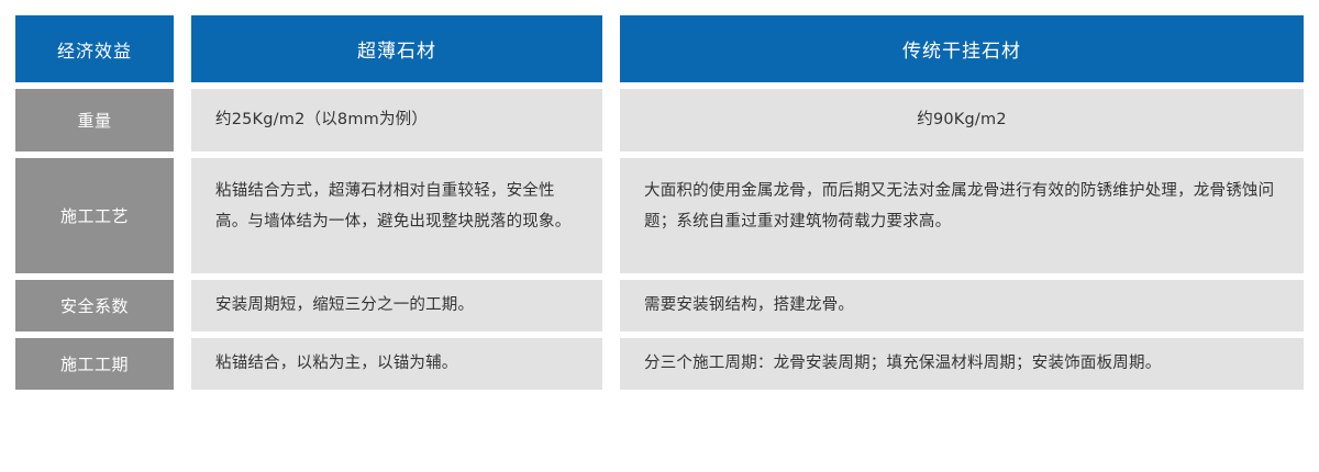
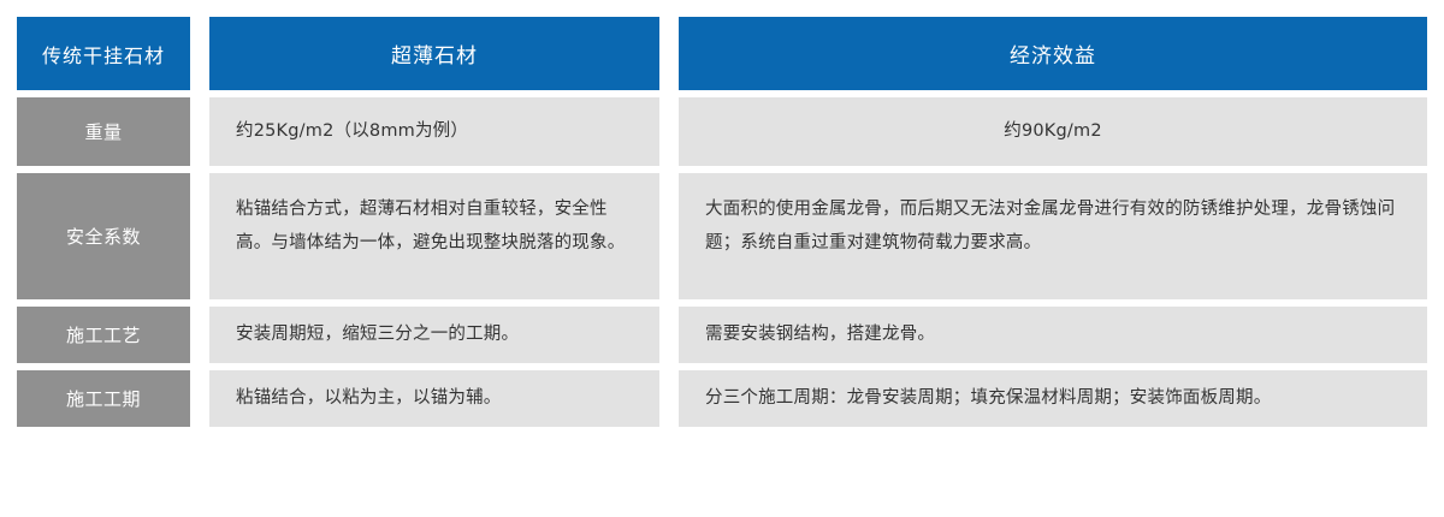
- 经济效益
+ 传统干挂石材
  超薄石材
- 传统干挂石材
+ 经济效益
  重量
  约25Kg/m2（以8mm为例）
  约90Kg/m2
- 施工工艺
+ 安全系数
  粘锚结合方式，超薄石材相对自重较轻，安全性高。与墙体结为一体，避免出现整块脱落的现象。
  大面积的使用金属龙骨，而后期又无法对金属龙骨进行有效的防锈维护处理，龙骨锈蚀问题；系统自重过重对建筑物荷载力要求高。
- 安全系数
+ 施工工艺
  安装周期短，缩短三分之一的工期。
  需要安装钢结构，搭建龙骨。
  施工工期
  粘锚结合，以粘为主，以锚为辅。
  分三个施工周期：龙骨安装周期；填充保温材料周期；安装饰面板周期。
